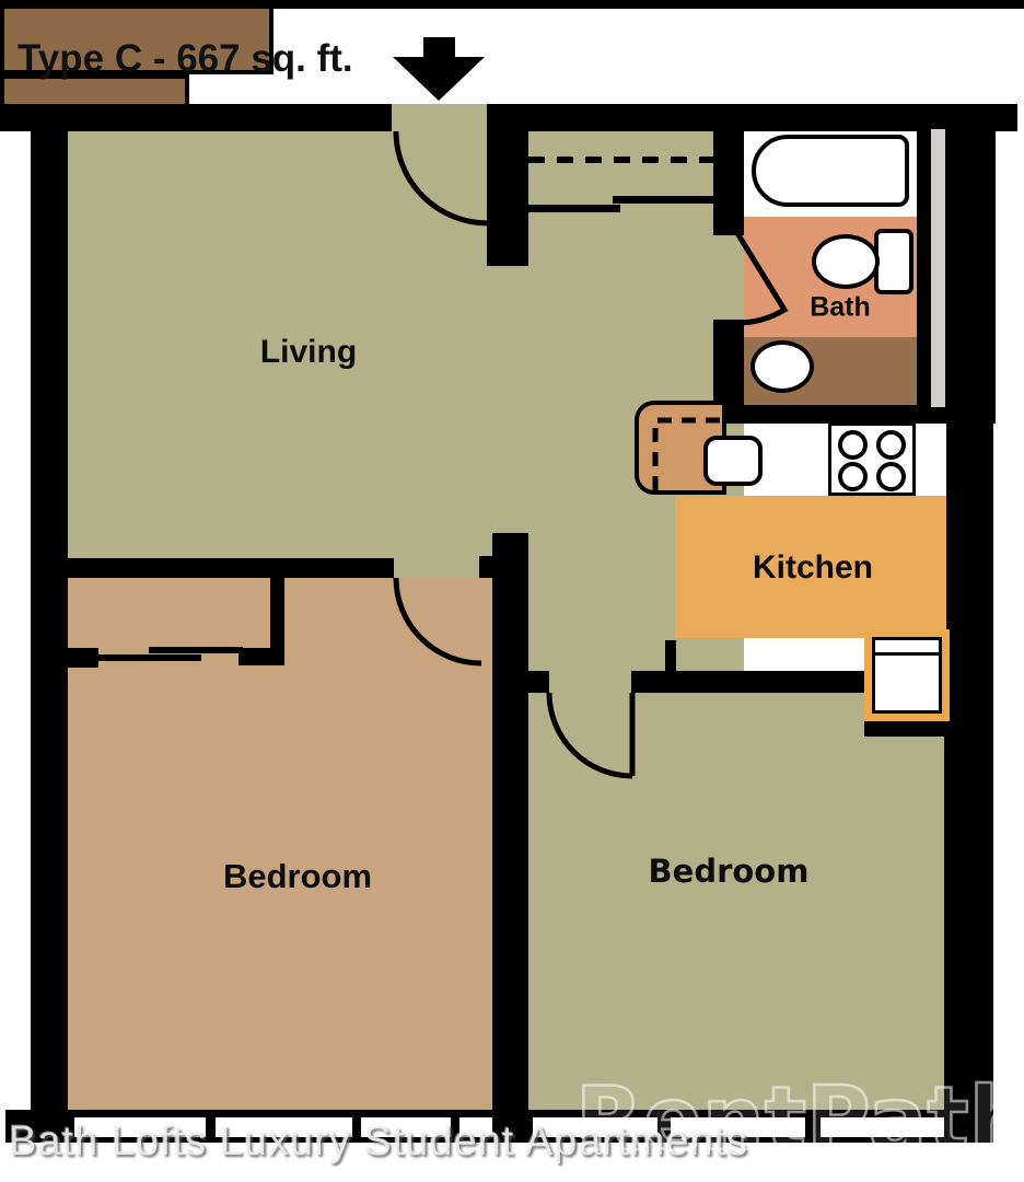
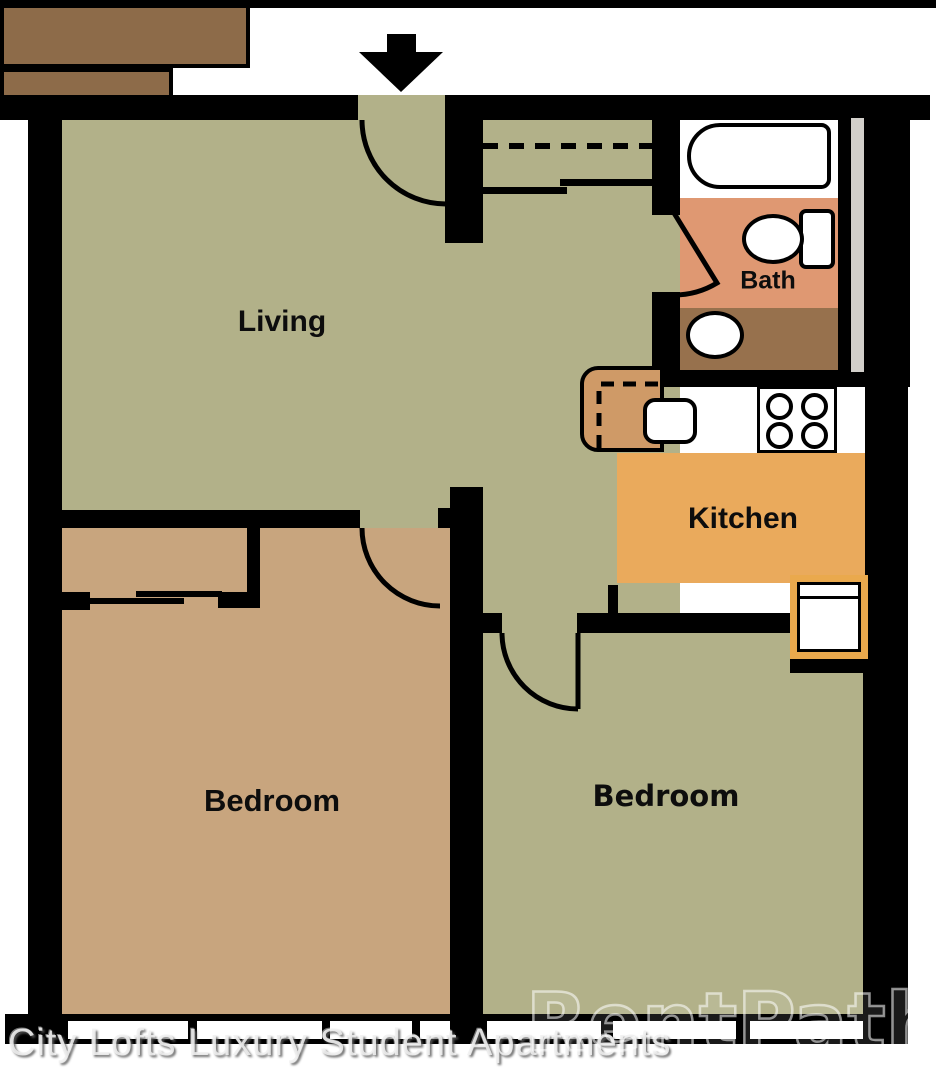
- Type C - 667 sq. ft.
  Living
  Bath
  Kitchen
  Bedroom
  Bedroom
- Bath Lofts Luxury Student Apartments
+ City Lofts Luxury Student Apartments
  RentPath
